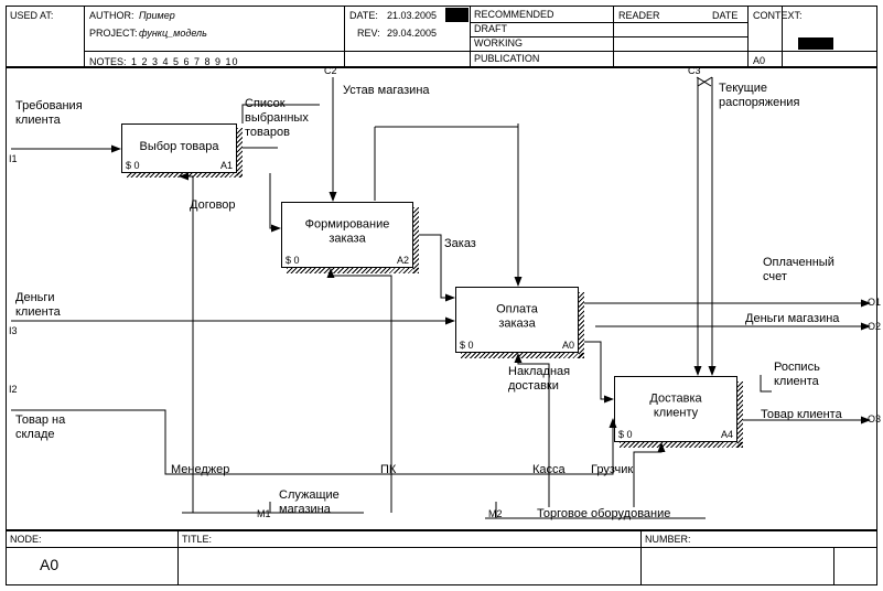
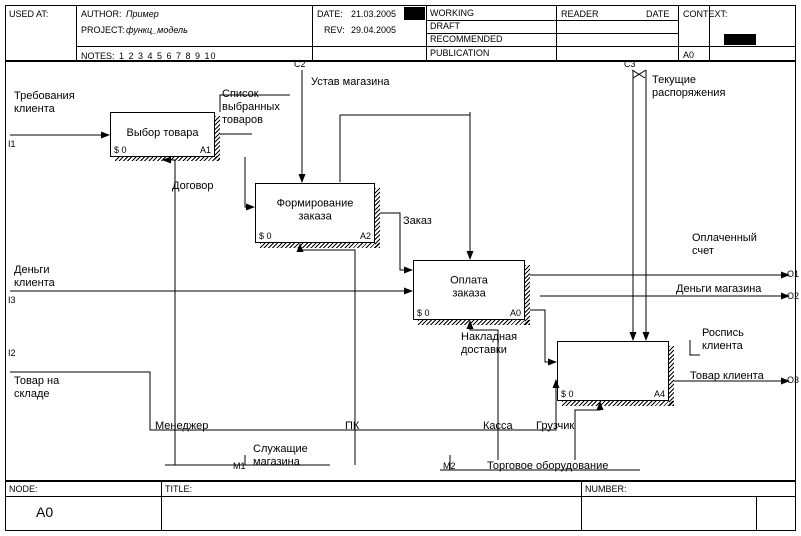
  USED AT:
  AUTHOR:
  Пример
  PROJECT:
  функц_модель
  NOTES:
  1 2 3 4 5 6 7 8 9 10
  DATE:
  21.03.2005
  REV:
  29.04.2005
- RECOMMENDED
+ WORKING
  DRAFT
- WORKING
+ RECOMMENDED
  PUBLICATION
  READER
  DATE
  CONTEXT:
  A0
  Выбор товара
  $ 0
  A1
  Формирование
  заказа
  $ 0
  A2
  Оплата
  заказа
  $ 0
  A0
- Доставка
- клиенту
  $ 0
  A4
  Требования
  клиента
  I1
  Деньги
  клиента
  I3
  I2
  Товар на
  складе
  C2
  Устав магазина
  C3
  Текущие
  распоряжения
  Список
  выбранных
  товаров
  Договор
  Заказ
  Накладная
  доставки
  Оплаченный
  счет
  O1
  Деньги магазина
  O2
  Роспись
  клиента
  Товар клиента
  O3
  Менеджер
  ПК
  Касса
  Грузчик
  Служащие
  магазина
  M1
  M2
  Торговое оборудование
  NODE:
  A0
  TITLE:
  NUMBER:
